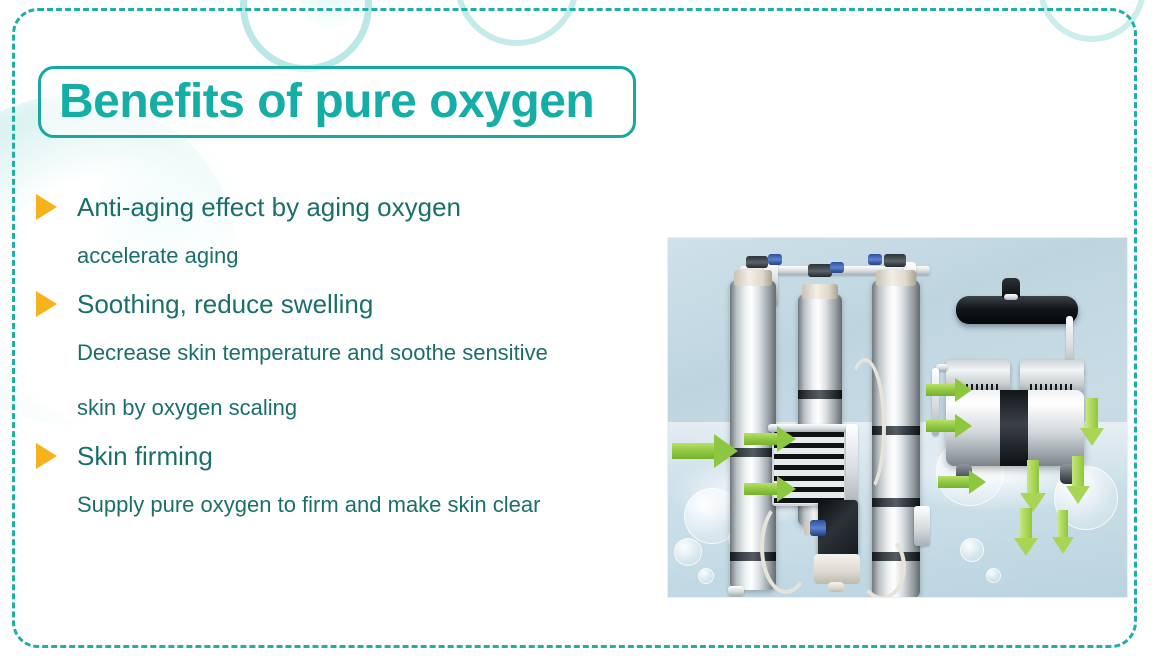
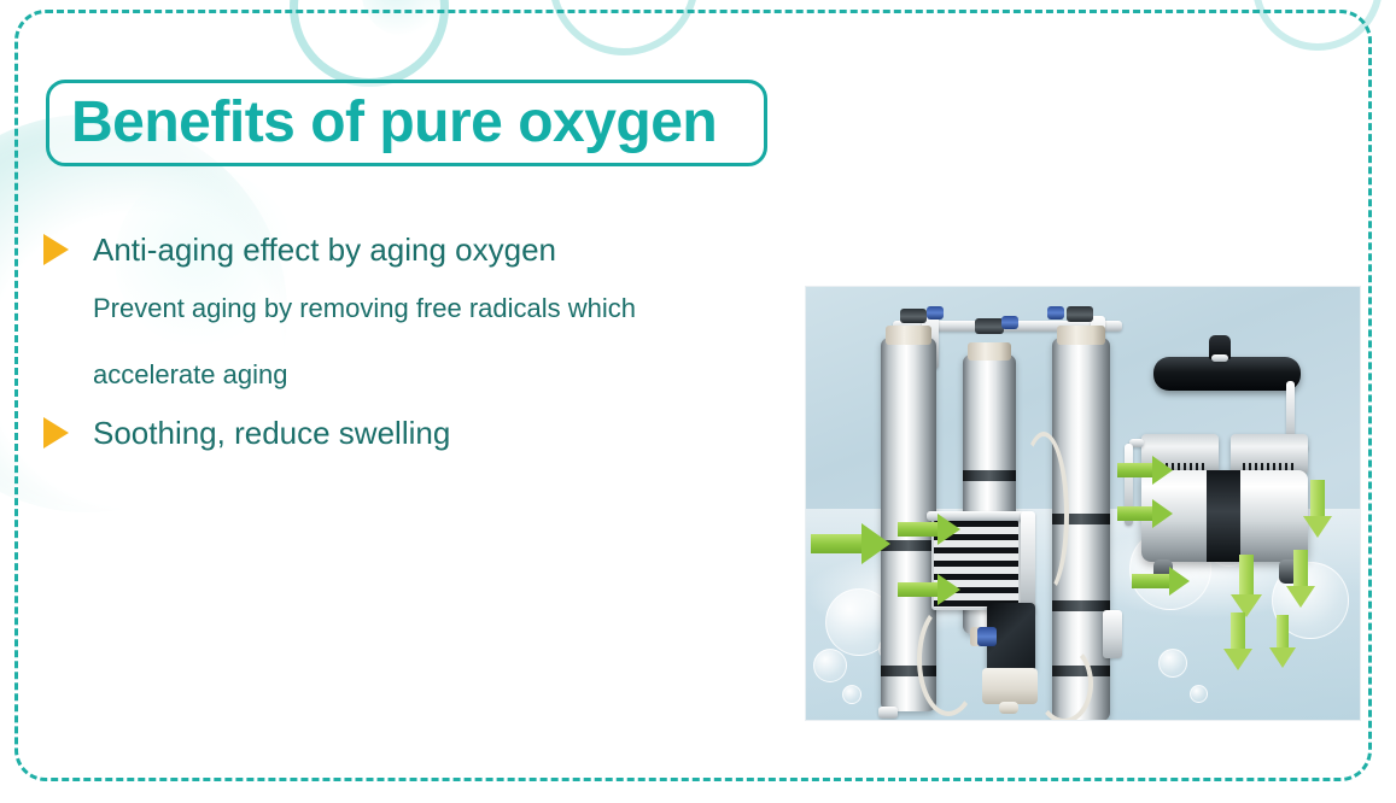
  Benefits of pure oxygen
  Anti-aging effect by aging oxygen
+ Prevent aging by removing free radicals which
  accelerate aging
  Soothing, reduce swelling
- Decrease skin temperature and soothe sensitive
- skin by oxygen scaling
- Skin firming
- Supply pure oxygen to firm and make skin clear
